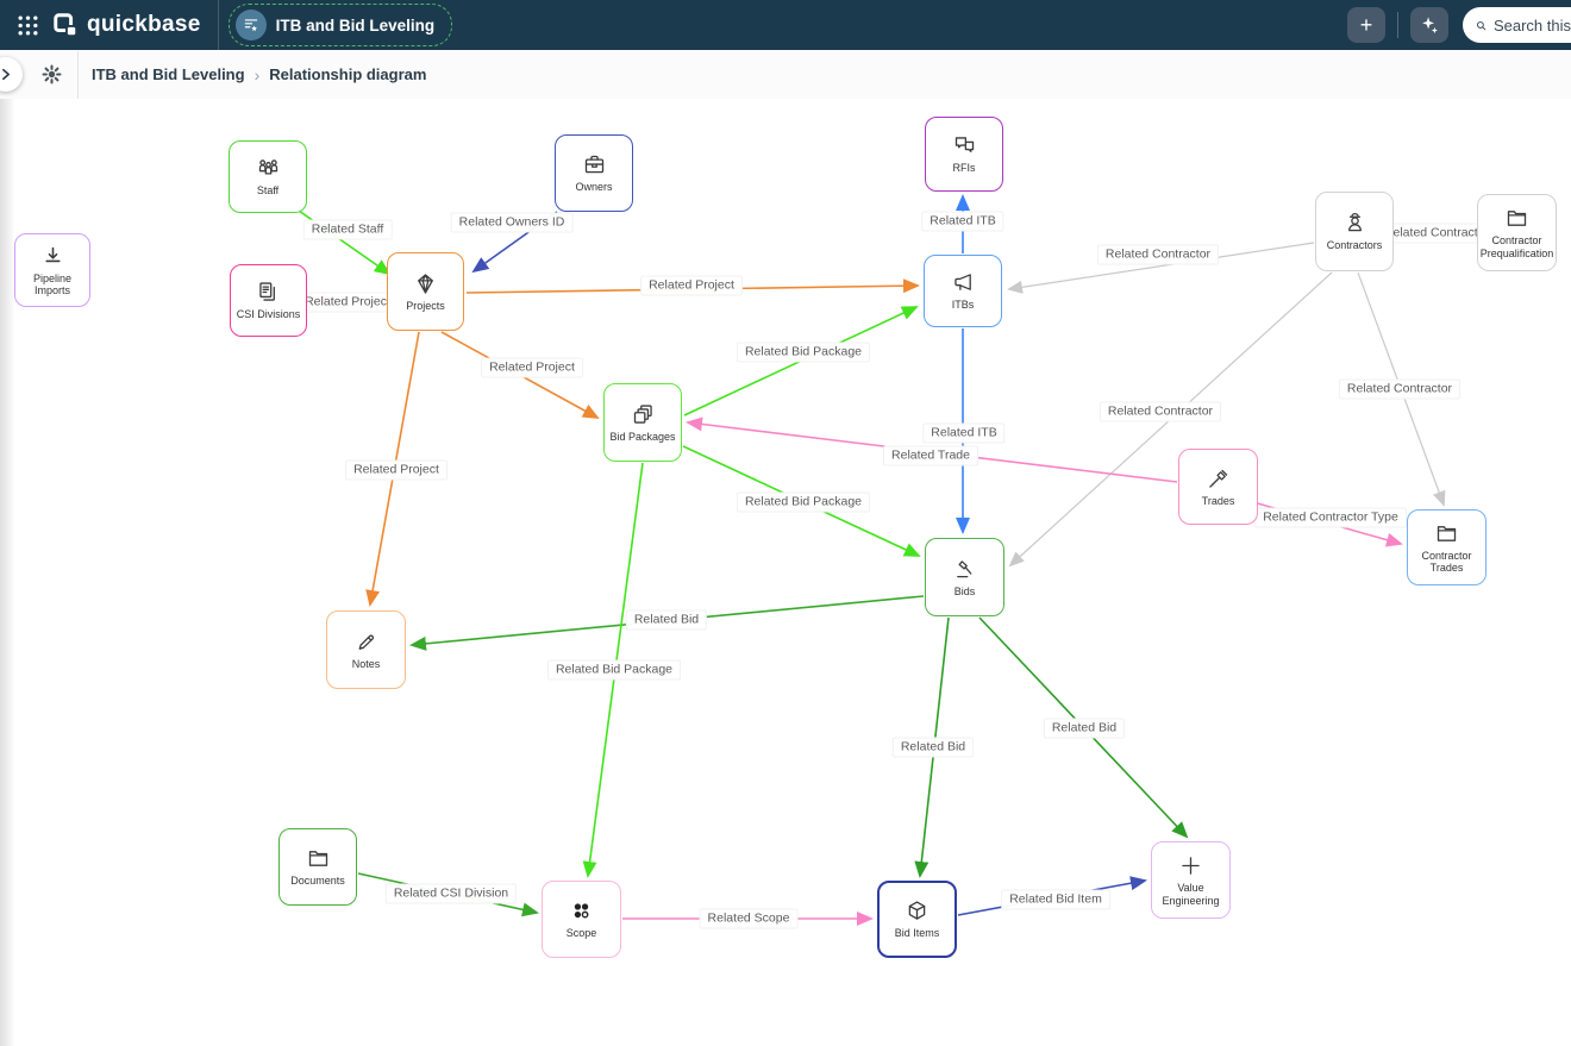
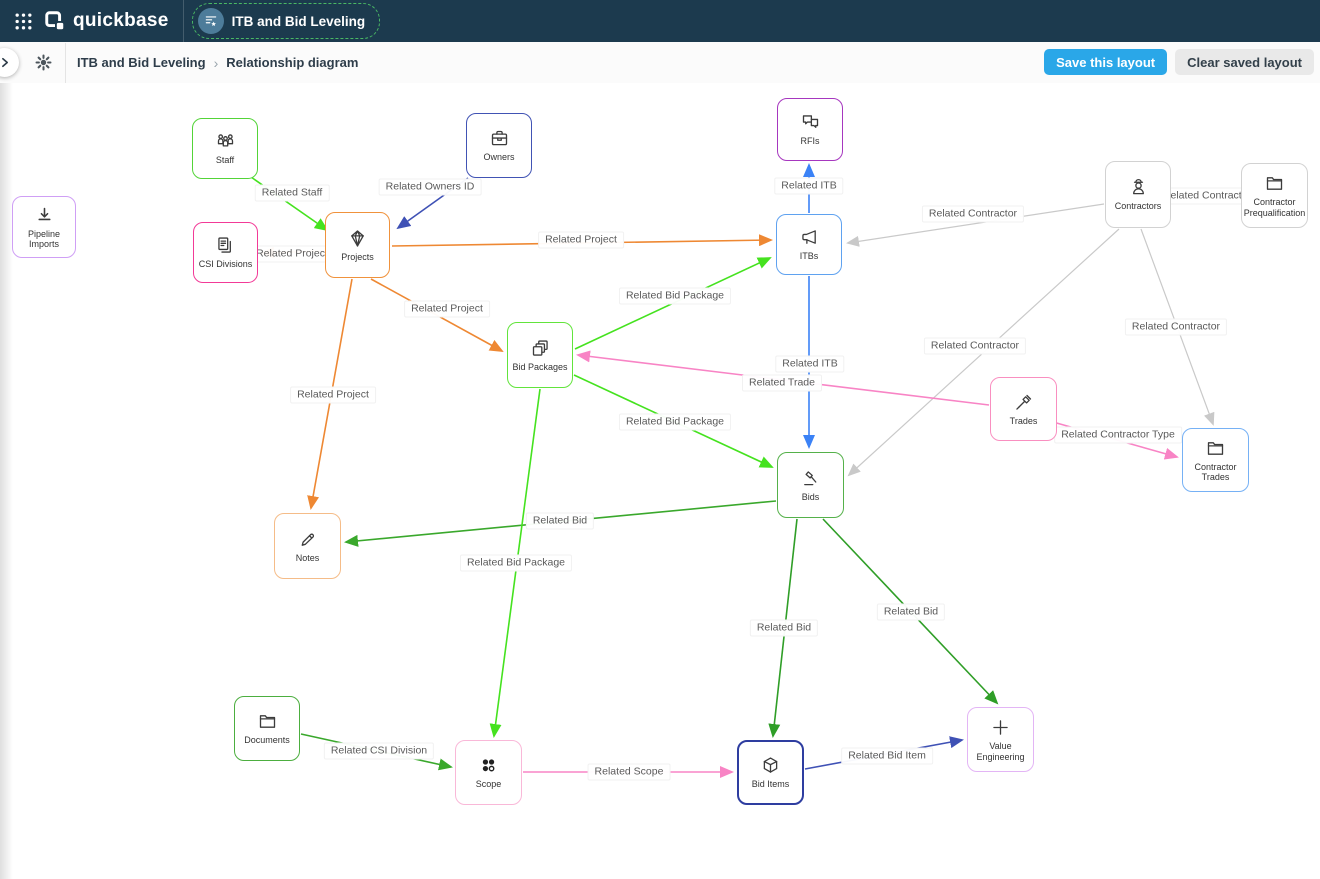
  quickbase
  ITB and Bid Leveling
- +
- Search this
  ITB and Bid Leveling
  ›
  Relationship diagram
+ Save this layout
+ Clear saved layout
  Related Staff
  Related Owners ID
  Related Projec
  Related Project
  Related Project
  Related Project
  Related Bid Package
  Related ITB
  Related ITB
  Related Contractor
  Related Contractor
  Related Contractor
  elated Contrac
  Related Trade
  Related Contractor Type
  Related Bid Package
  Related Bid
  Related Bid Package
  Related Bid
  Related Bid
  Related CSI Division
  Related Scope
  Related Bid Item
  Pipeline Imports
  Staff
  CSI Divisions
  Owners
  Projects
  RFIs
  ITBs
  Contractors
  Contractor Prequalification
  Bid Packages
  Trades
  Contractor Trades
  Bids
  Notes
  Documents
  Scope
  Bid Items
  Value Engineering
